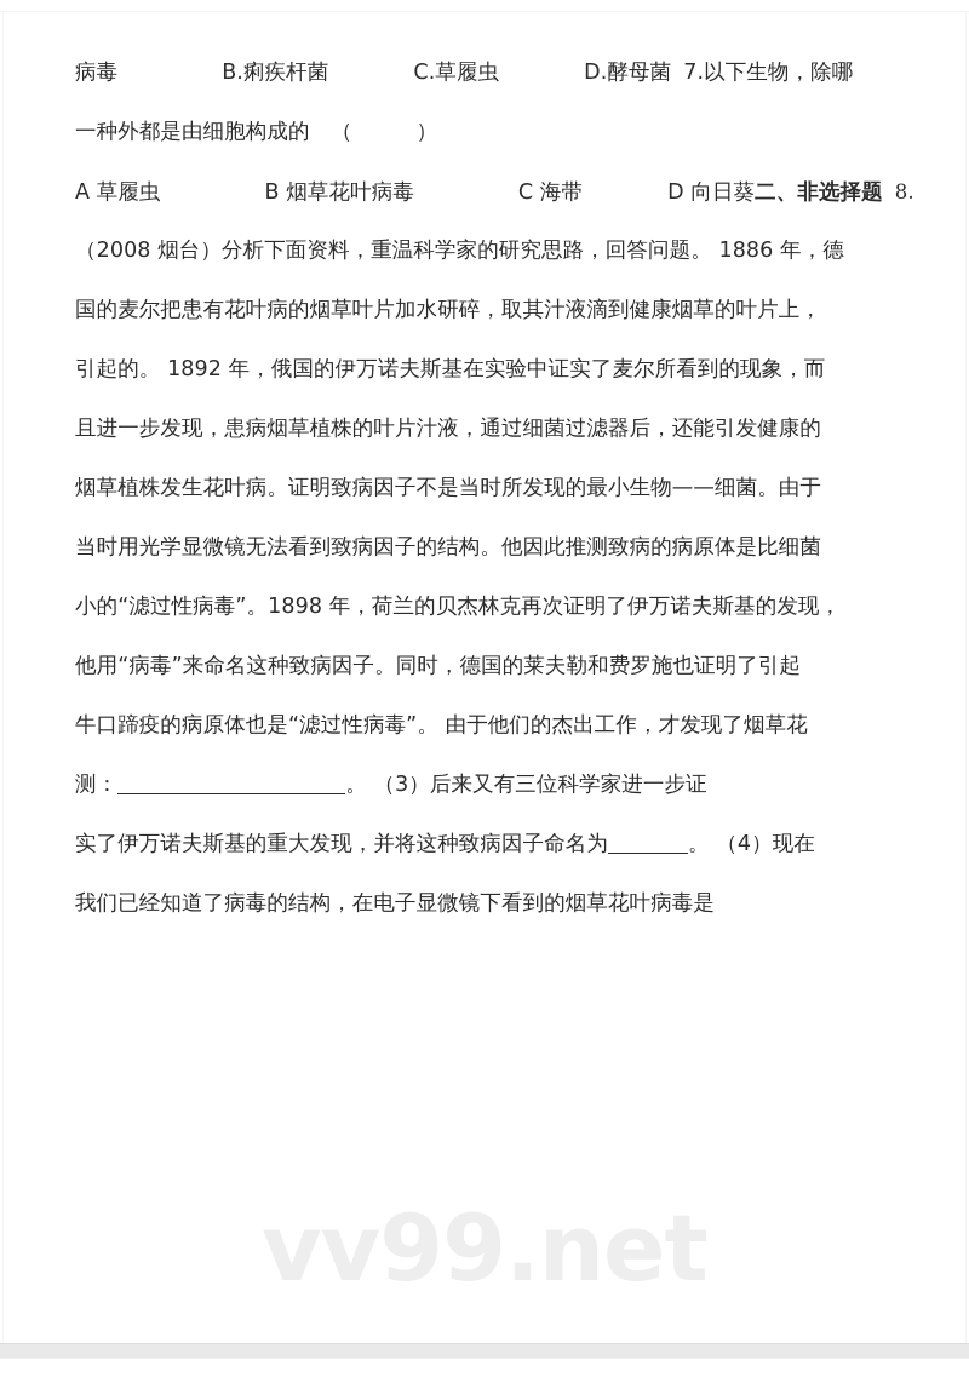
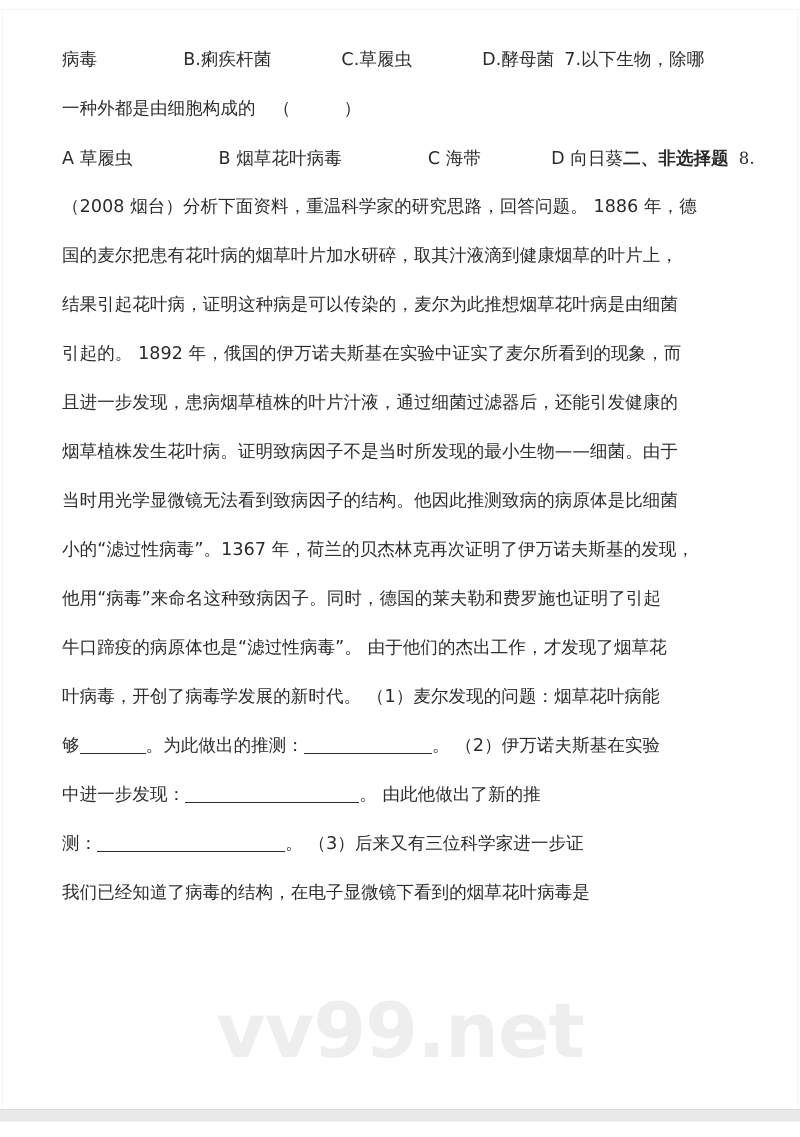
  病毒 B.痢疾杆菌 C.草履虫 D.酵母菌 7.以下生物，除哪
  一种外都是由细胞构成的 （ ）
  A 草履虫 B 烟草花叶病毒 C 海带 D 向日葵二、非选择题 8.
  （2008 烟台）分析下面资料，重温科学家的研究思路，回答问题。 1886 年，德
  国的麦尔把患有花叶病的烟草叶片加水研碎，取其汁液滴到健康烟草的叶片上，
+ 结果引起花叶病，证明这种病是可以传染的，麦尔为此推想烟草花叶病是由细菌
  引起的。 1892 年，俄国的伊万诺夫斯基在实验中证实了麦尔所看到的现象，而
  且进一步发现，患病烟草植株的叶片汁液，通过细菌过滤器后，还能引发健康的
  烟草植株发生花叶病。证明致病因子不是当时所发现的最小生物——细菌。由于
  当时用光学显微镜无法看到致病因子的结构。他因此推测致病的病原体是比细菌
- 小的“滤过性病毒”。1898 年，荷兰的贝杰林克再次证明了伊万诺夫斯基的发现，
+ 小的“滤过性病毒”。1367 年，荷兰的贝杰林克再次证明了伊万诺夫斯基的发现，
  他用“病毒”来命名这种致病因子。同时，德国的莱夫勒和费罗施也证明了引起
  牛口蹄疫的病原体也是“滤过性病毒”。 由于他们的杰出工作，才发现了烟草花
+ 叶病毒，开创了病毒学发展的新时代。 （1）麦尔发现的问题：烟草花叶病能
+ 够 。为此做出的推测： 。 （2）伊万诺夫斯基在实验
+ 中进一步发现： 。 由此他做出了新的推
  测： 。 （3）后来又有三位科学家进一步证
- 实了伊万诺夫斯基的重大发现，并将这种致病因子命名为 。 （4）现在
  我们已经知道了病毒的结构，在电子显微镜下看到的烟草花叶病毒是
